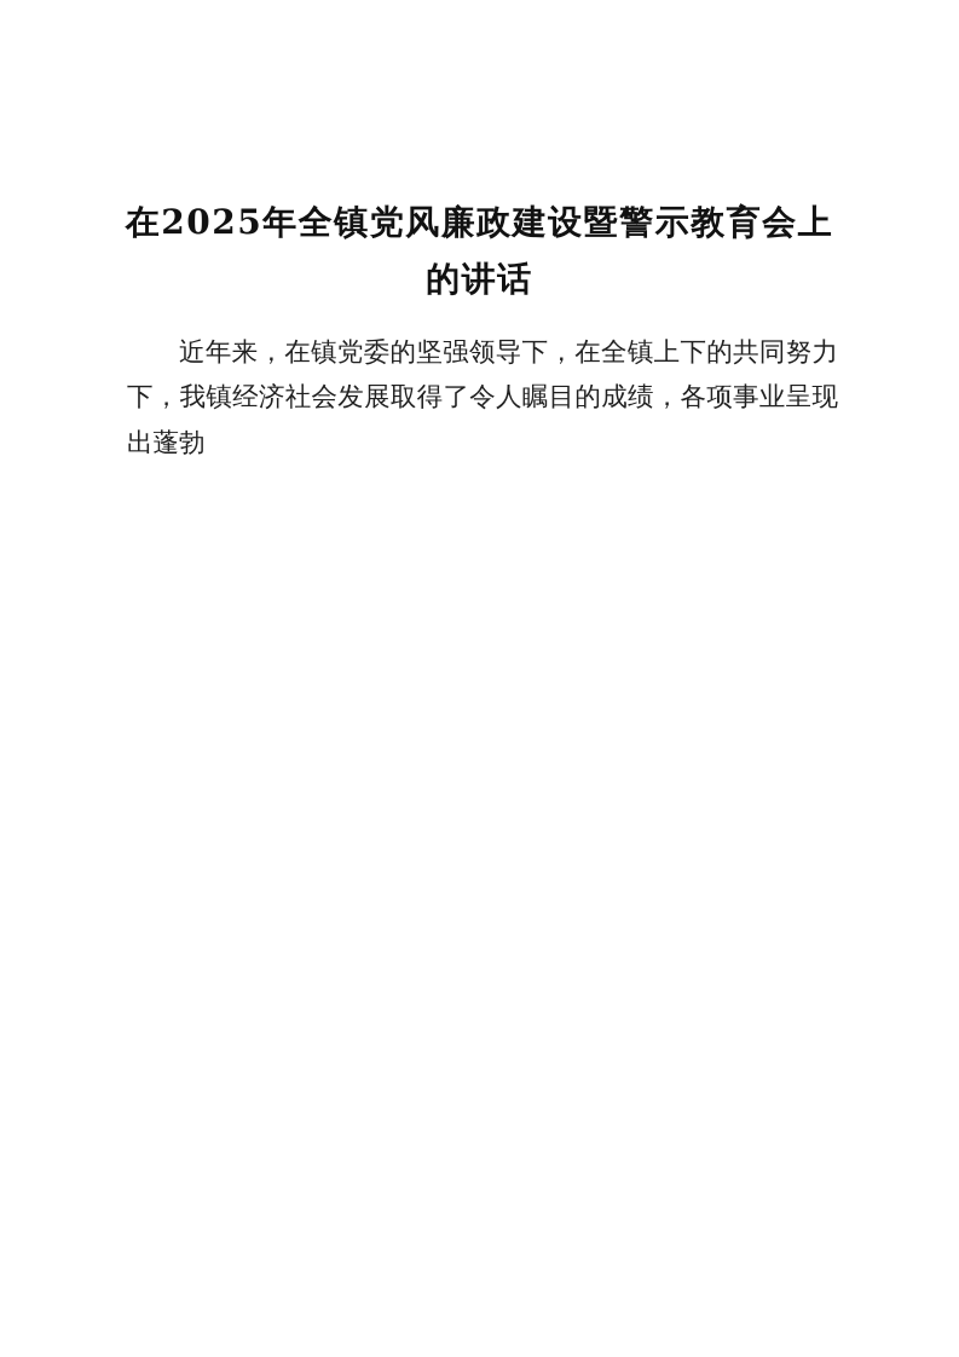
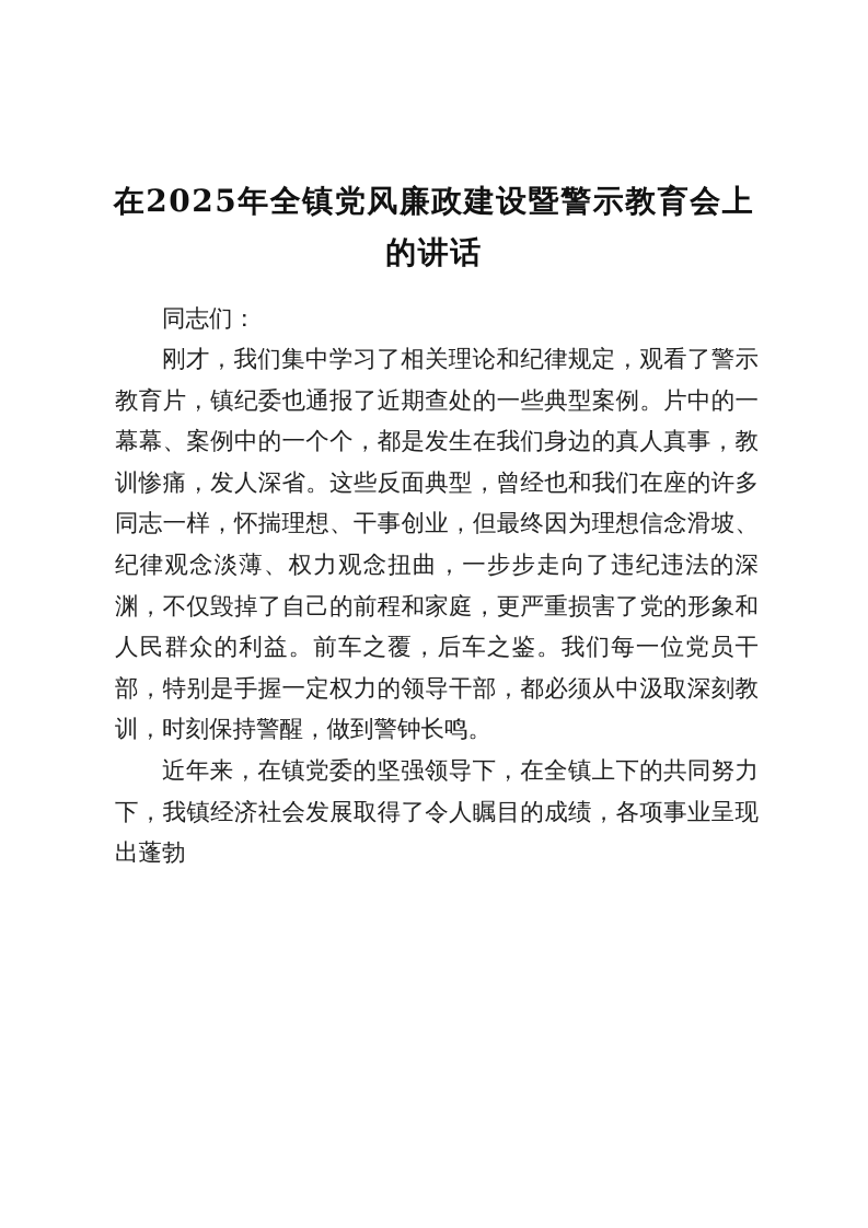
  在2025年全镇党风廉政建设暨警示教育会上
  的讲话
+ 同志们：
+ 刚才，我们集中学习了相关理论和纪律规定，观看了警示教育片，镇纪委也通报了近期查处的一些典型案例。片中的一幕幕、案例中的一个个，都是发生在我们身边的真人真事，教训惨痛，发人深省。这些反面典型，曾经也和我们在座的许多同志一样，怀揣理想、干事创业，但最终因为理想信念滑坡、纪律观念淡薄、权力观念扭曲，一步步走向了违纪违法的深渊，不仅毁掉了自己的前程和家庭，更严重损害了党的形象和人民群众的利益。前车之覆，后车之鉴。我们每一位党员干部，特别是手握一定权力的领导干部，都必须从中汲取深刻教训，时刻保持警醒，做到警钟长鸣。
  近年来，在镇党委的坚强领导下，在全镇上下的共同努力下，我镇经济社会发展取得了令人瞩目的成绩，各项事业呈现出蓬勃
